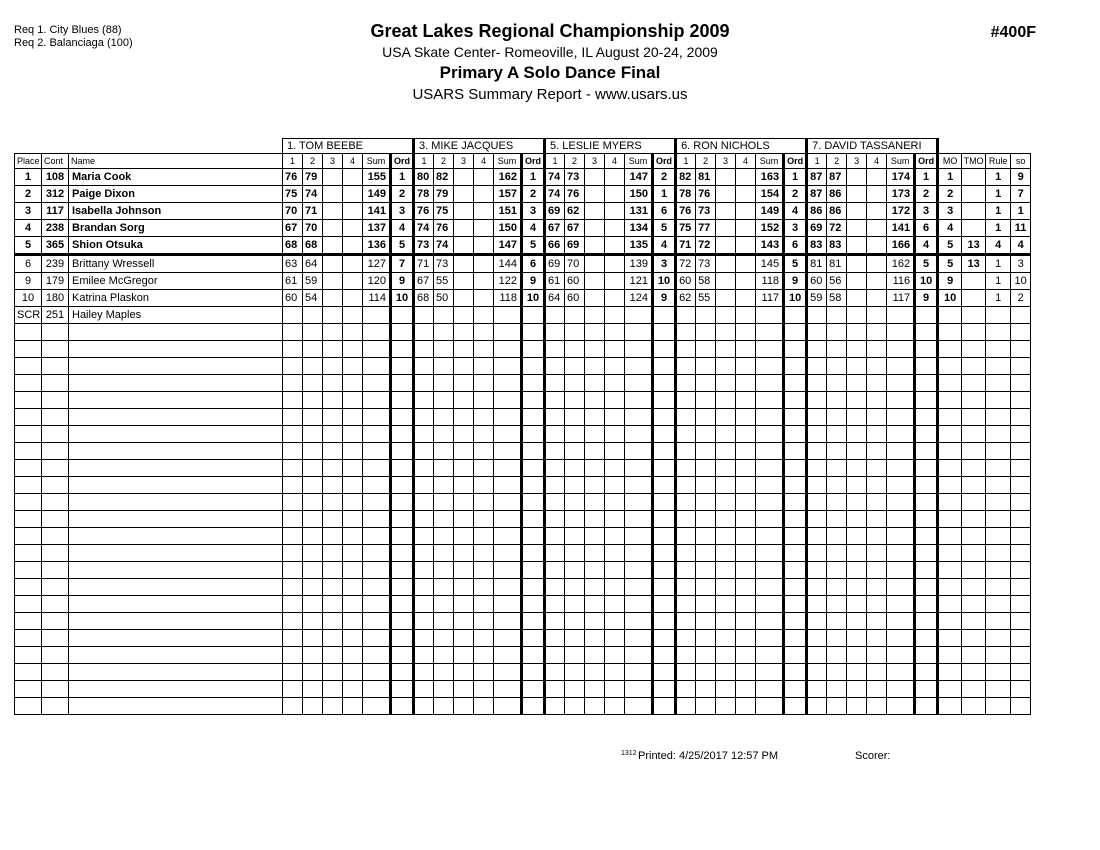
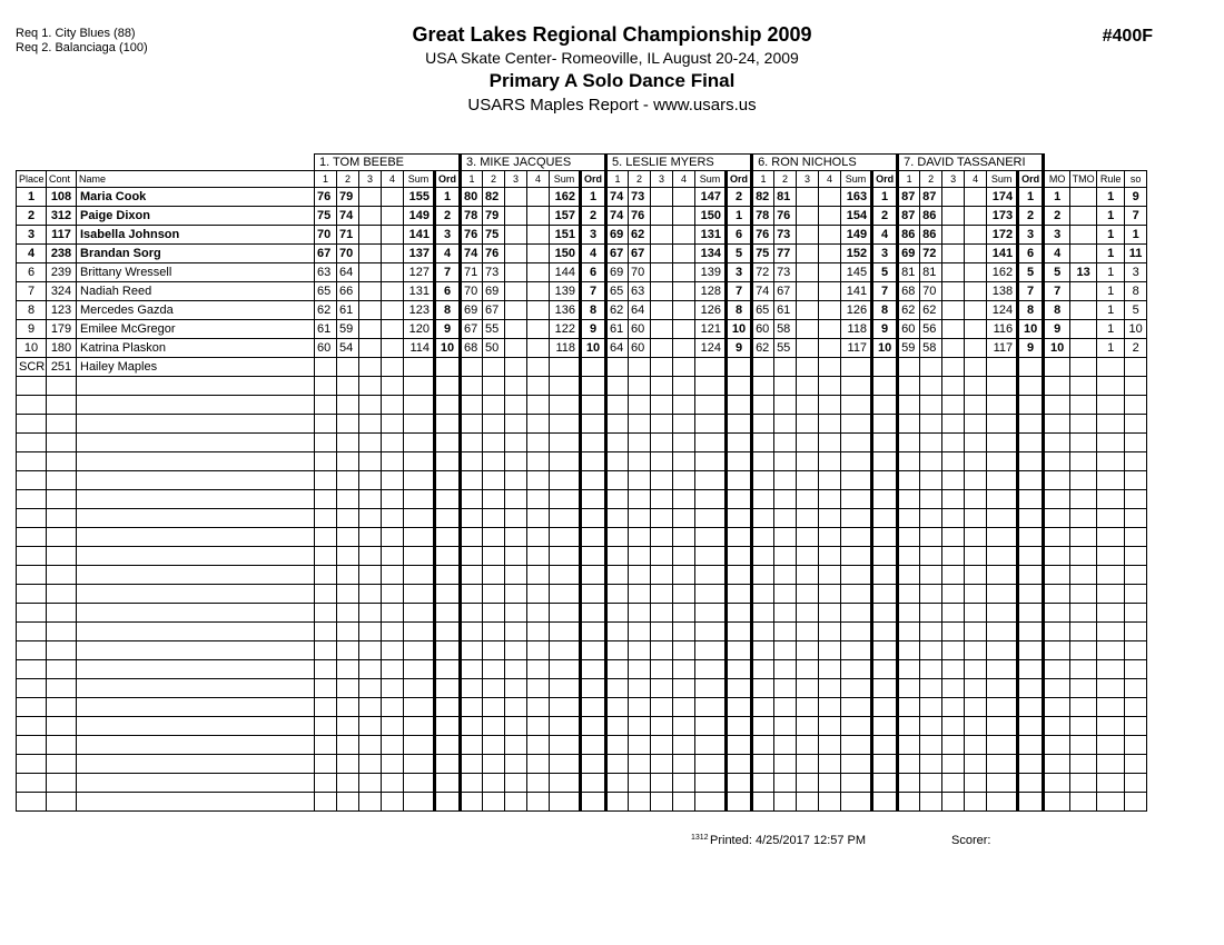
  Req 1. City Blues (88)
  Req 2. Balanciaga (100)
  Great Lakes Regional Championship 2009
  USA Skate Center- Romeoville, IL August 20-24, 2009
  Primary A Solo Dance Final
- USARS Summary Report - www.usars.us
+ USARS Maples Report - www.usars.us
  #400F
  	1. TOM BEEBE	3. MIKE JACQUES	5. LESLIE MYERS	6. RON NICHOLS	7. DAVID TASSANERI
  Place	Cont	Name	1	2	3	4	Sum	Ord	1	2	3	4	Sum	Ord	1	2	3	4	Sum	Ord	1	2	3	4	Sum	Ord	1	2	3	4	Sum	Ord	MO	TMO	Rule	so
  1	108	Maria Cook	76	79			155	1	80	82			162	1	74	73			147	2	82	81			163	1	87	87			174	1	1		1	9
  2	312	Paige Dixon	75	74			149	2	78	79			157	2	74	76			150	1	78	76			154	2	87	86			173	2	2		1	7
  3	117	Isabella Johnson	70	71			141	3	76	75			151	3	69	62			131	6	76	73			149	4	86	86			172	3	3		1	1
  4	238	Brandan Sorg	67	70			137	4	74	76			150	4	67	67			134	5	75	77			152	3	69	72			141	6	4		1	11
- 5	365	Shion Otsuka	68	68			136	5	73	74			147	5	66	69			135	4	71	72			143	6	83	83			166	4	5	13	4	4
  6	239	Brittany Wressell	63	64			127	7	71	73			144	6	69	70			139	3	72	73			145	5	81	81			162	5	5	13	1	3
+ 7	324	Nadiah Reed	65	66			131	6	70	69			139	7	65	63			128	7	74	67			141	7	68	70			138	7	7		1	8
+ 8	123	Mercedes Gazda	62	61			123	8	69	67			136	8	62	64			126	8	65	61			126	8	62	62			124	8	8		1	5
  9	179	Emilee McGregor	61	59			120	9	67	55			122	9	61	60			121	10	60	58			118	9	60	56			116	10	9		1	10
  10	180	Katrina Plaskon	60	54			114	10	68	50			118	10	64	60			124	9	62	55			117	10	59	58			117	9	10		1	2
  SCR	251	Hailey Maples
  Printed: 4/25/2017 12:57 PM
  Scorer:
